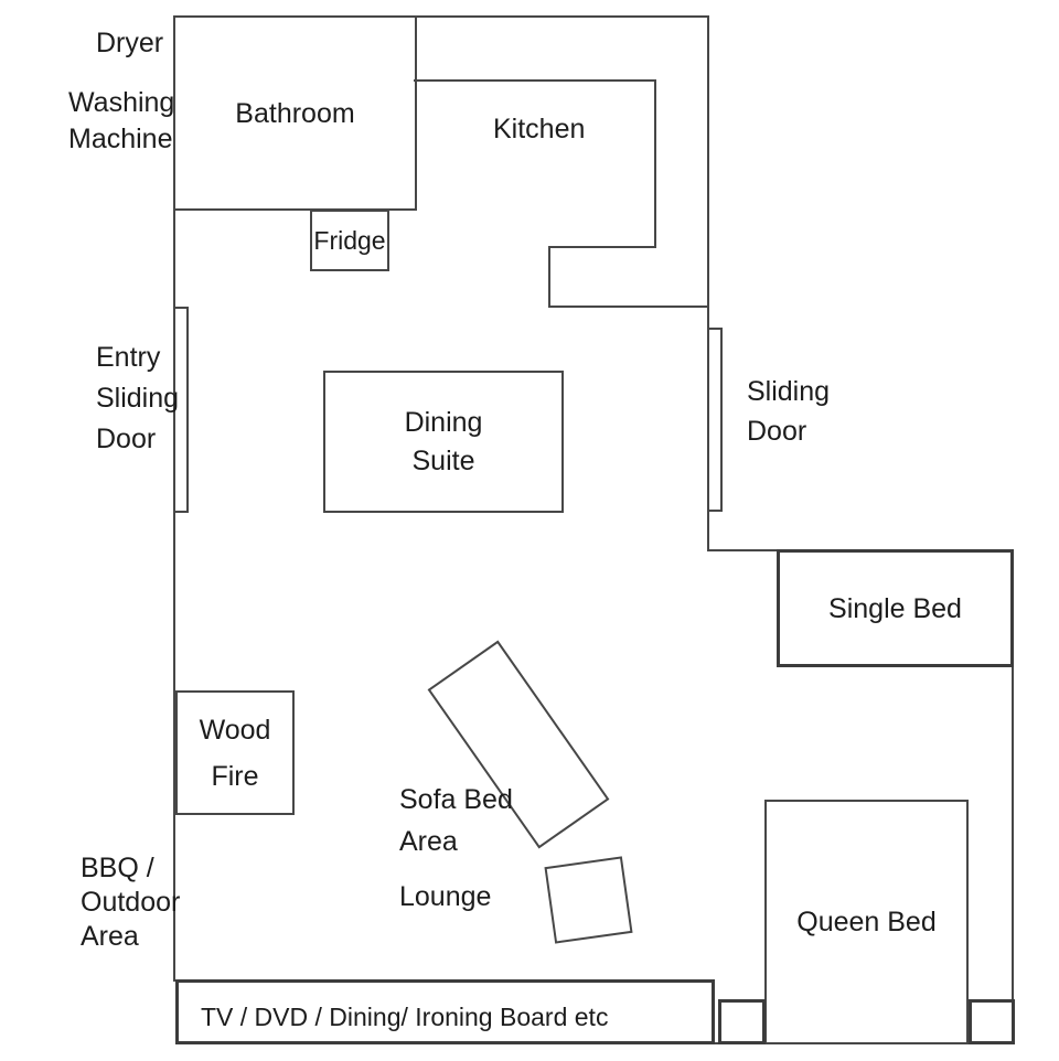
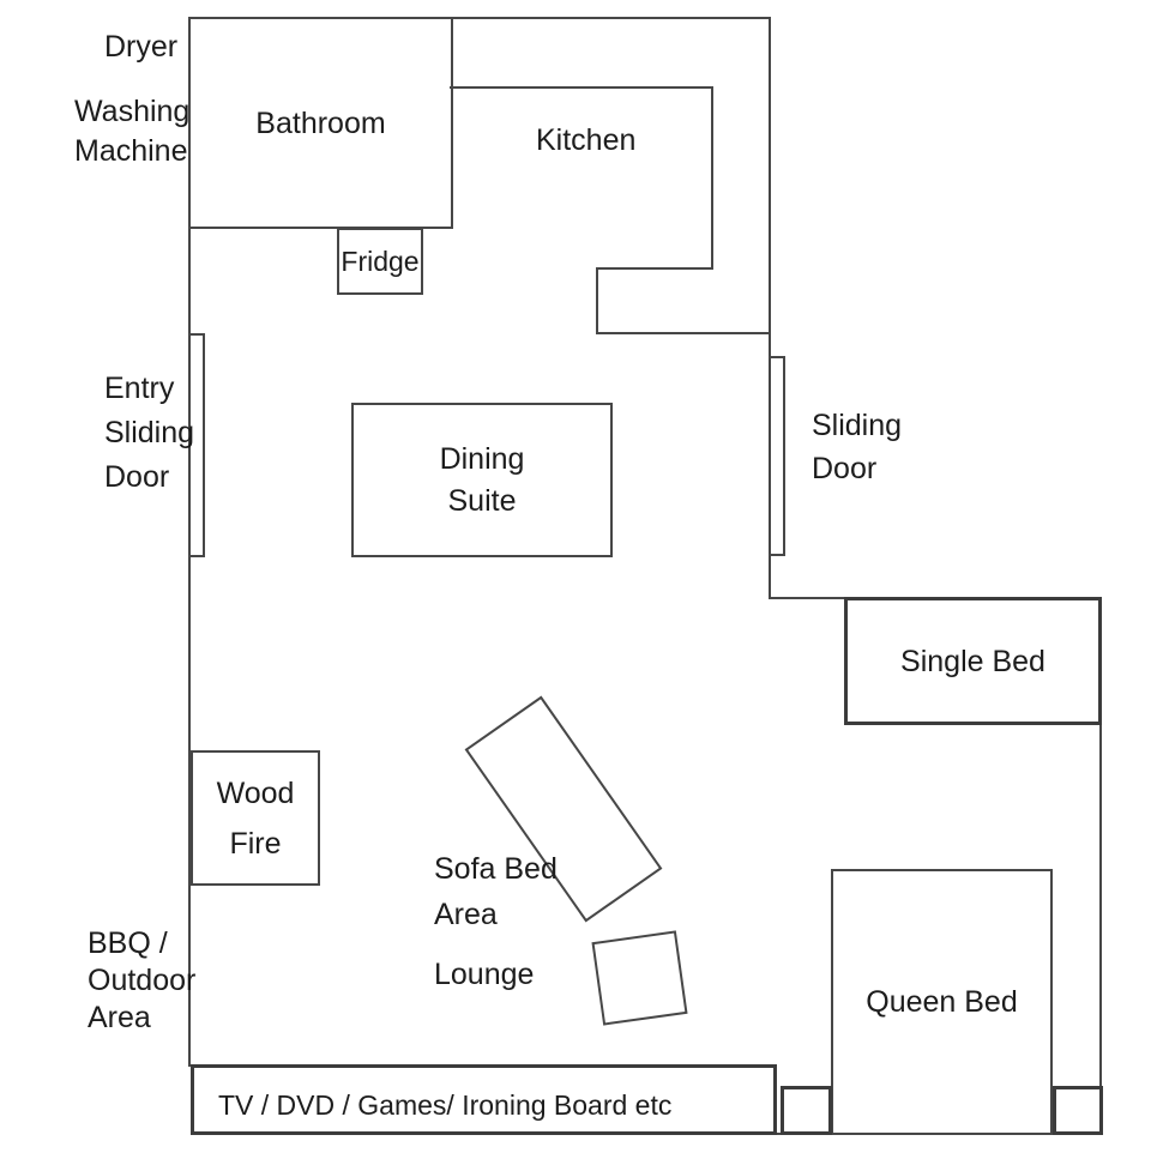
  Bathroom
  Fridge
  Dining
  Suite
  Wood
  Fire
  Single Bed
  Queen Bed
- TV / DVD / Dining/ Ironing Board etc
+ TV / DVD / Games/ Ironing Board etc
  Dryer
  Washing
  Machine
  Kitchen
  Entry
  Sliding
  Door
  Sliding
  Door
  Sofa Bed
  Area
  Lounge
  BBQ /
  Outdoor
  Area
